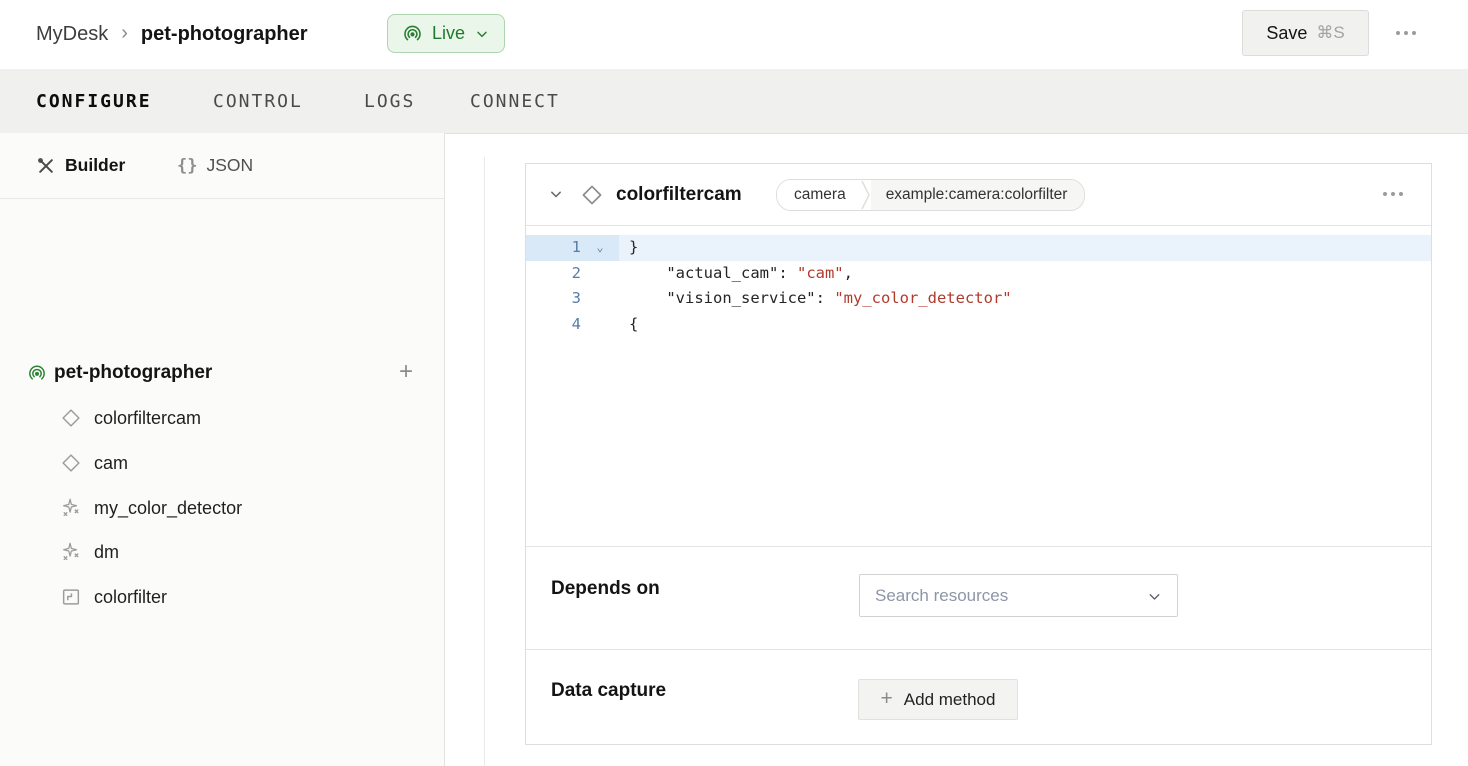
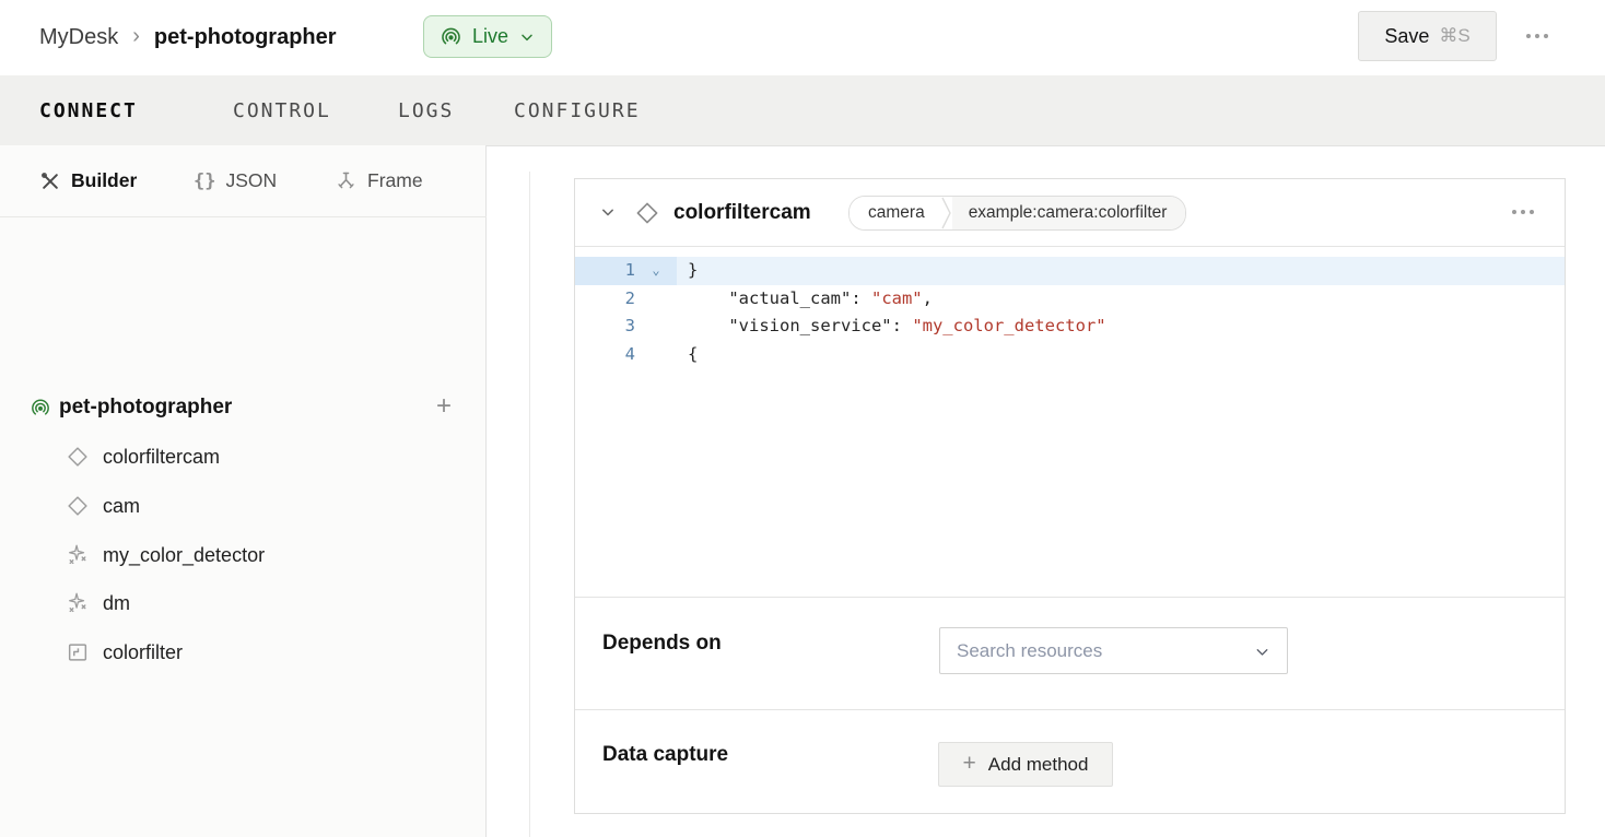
  MyDesk
  ›
  pet-photographer
  Live
  Save
  ⌘S
- CONFIGURE
+ CONNECT
  CONTROL
  LOGS
- CONNECT
+ CONFIGURE
  Builder
  {}
  JSON
+ Frame
  pet-photographer
  +
  colorfiltercam
  cam
  my_color_detector
  dm
  colorfilter
  colorfiltercam
  camera
  example:camera:colorfilter
  1
  ⌄
  }
  2
  "actual_cam": "cam",
  3
  "vision_service": "my_color_detector"
  4
  {
  Depends on
  Search resources
  Data capture
  +
  Add method
